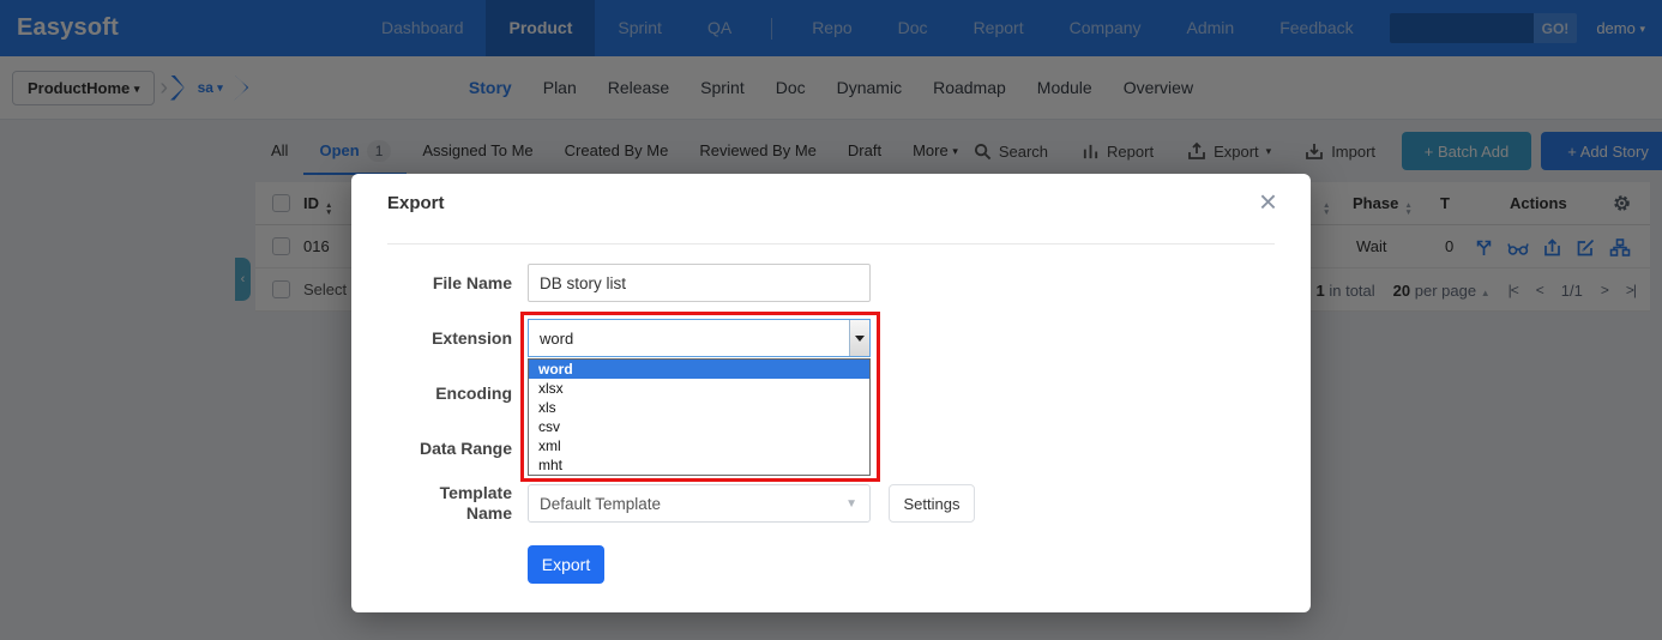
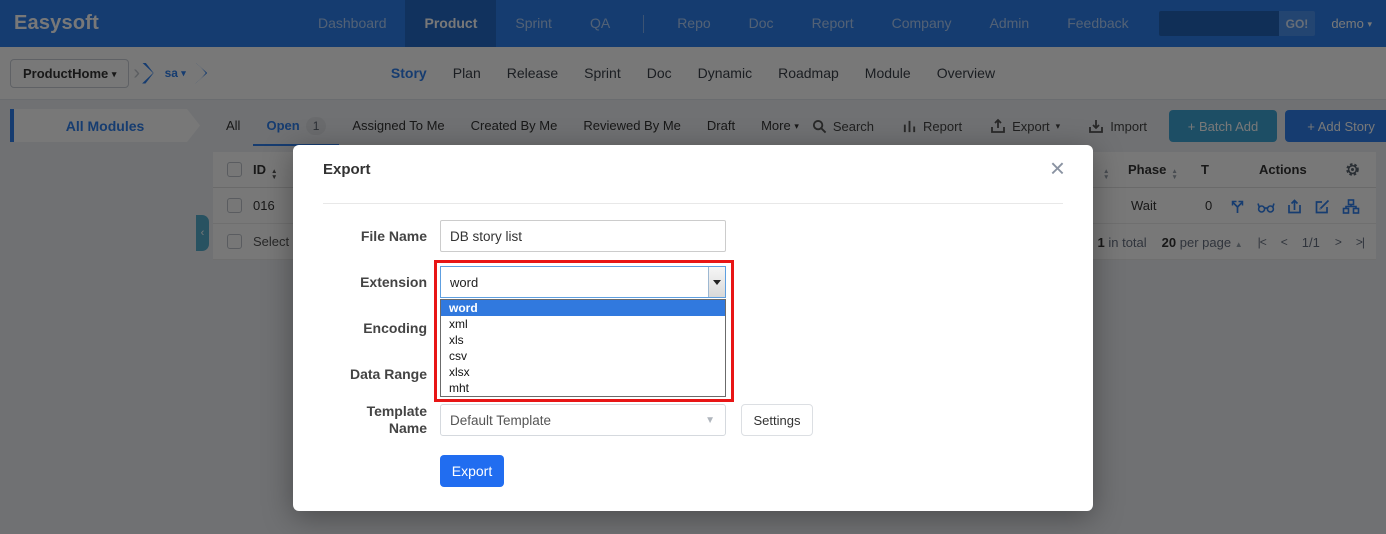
  Easysoft
  Dashboard
  Product
  Sprint
  QA
  Repo
  Doc
  Report
  Company
  Admin
  Feedback
  GO!
  demo ▾
  ProductHome ▾
  ›
  sa ▾
  Story
  Plan
  Release
  Sprint
  Doc
  Dynamic
  Roadmap
  Module
  Overview
+ All Modules
  ‹
  All
  Open 1
  Assigned To Me
  Created By Me
  Reviewed By Me
  Draft
  More ▾
  Search
  Report
  Export
  ▾
  Import
  + Batch Add
  + Add Story
  ID
  Phase
  T
  Actions
  016
  Wait
  0
  Select
  1 in total
  20 per page ▲
  |<
  <
  1/1
  >
  >|
  Export
  ×
  File Name
  DB story list
  Extension
  word
  Encoding
  Data Range
  Template
  Name
  Default Template
  ▼
  Settings
  word
- xlsx
+ xml
  xls
  csv
- xml
+ xlsx
  mht
  Export
